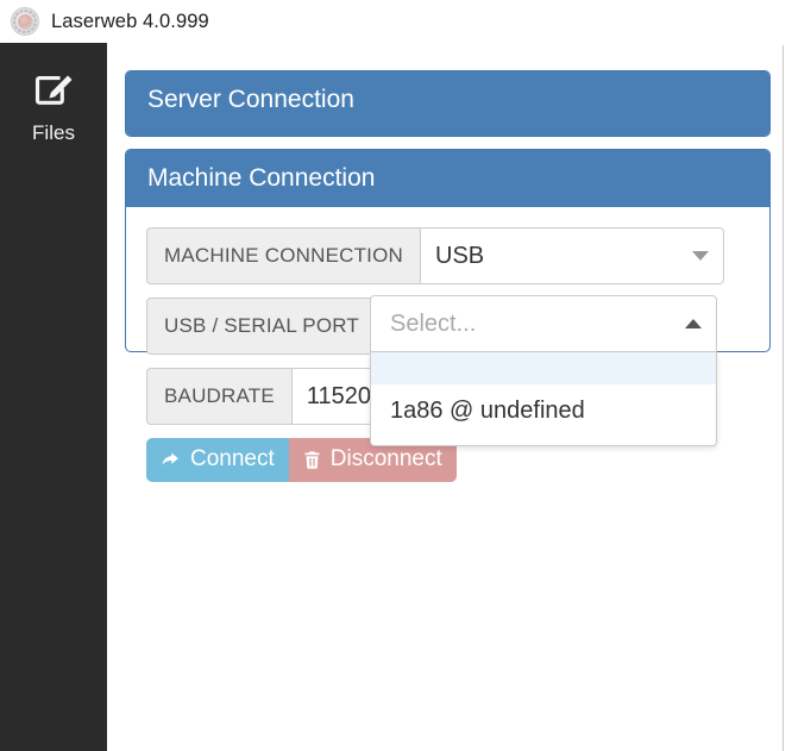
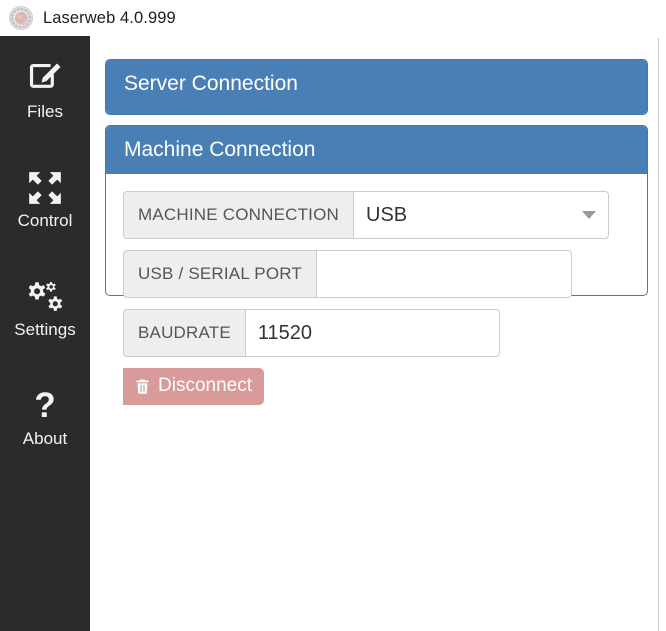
  Laserweb 4.0.999
  Files
+ Control
+ Settings
+ ?
+ About
  Server Connection
  Machine Connection
  MACHINE CONNECTION
  USB
  USB / SERIAL PORT
  BAUDRATE
  11520
- Connect
  Disconnect
- Select...
- 1a86 @ undefined
